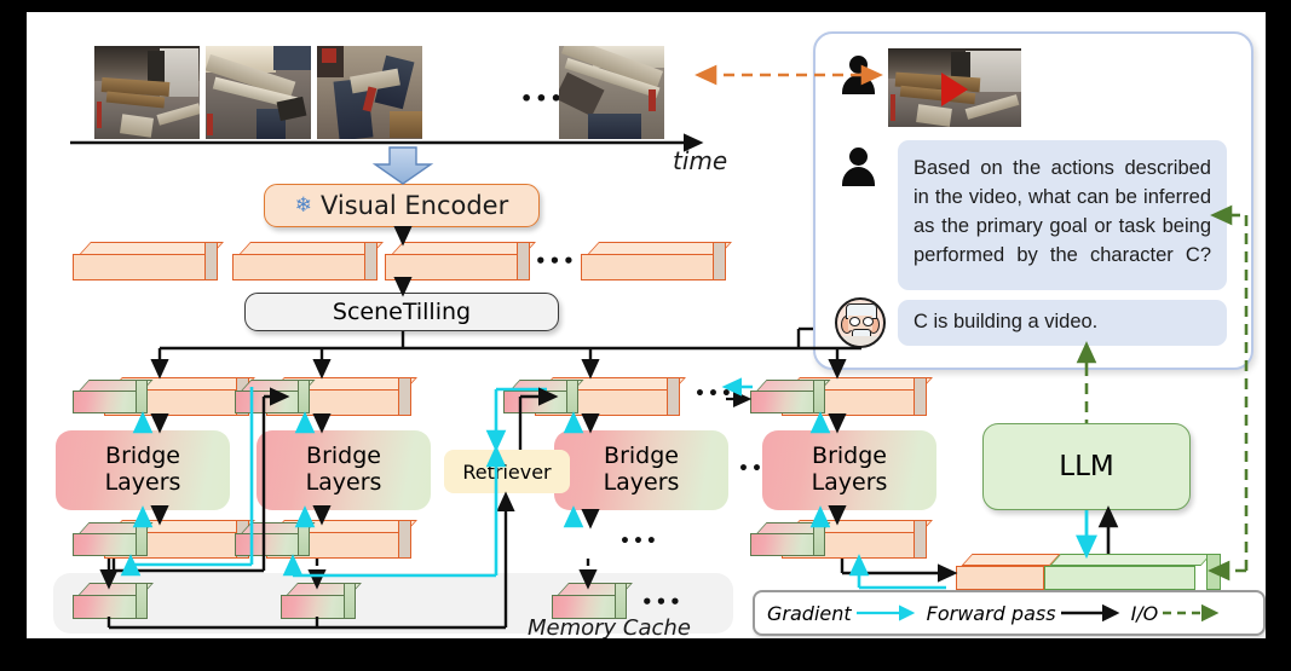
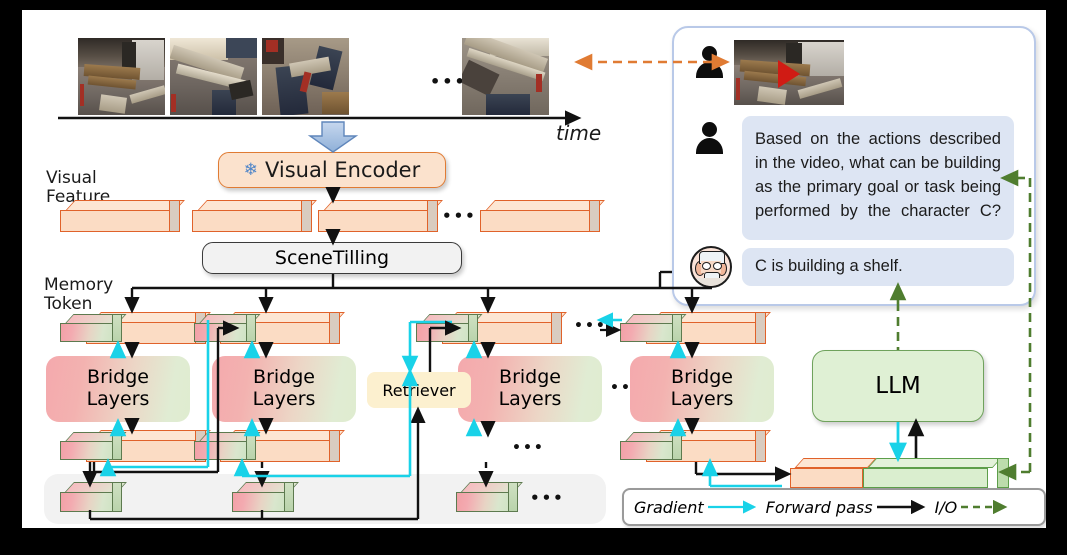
  •••
  time
  ❄
  Visual Encoder
+ Visual
+ Feature
  •••
  SceneTilling
+ Memory
+ Token
  •••
  Bridge
  Layers
  Bridge
  Layers
  Bridge
  Layers
  Bridge
  Layers
  Retriever
  •••
  •••
- Memory Cache
  LLM
- Based on the actions described in the video, what can be inferred as the primary goal or task being performed by the character C?
+ Based on the actions described in the video, what can be building as the primary goal or task being performed by the character C?
- C is building a video.
+ C is building a shelf.
  Gradient
  Forward pass
  I/O
